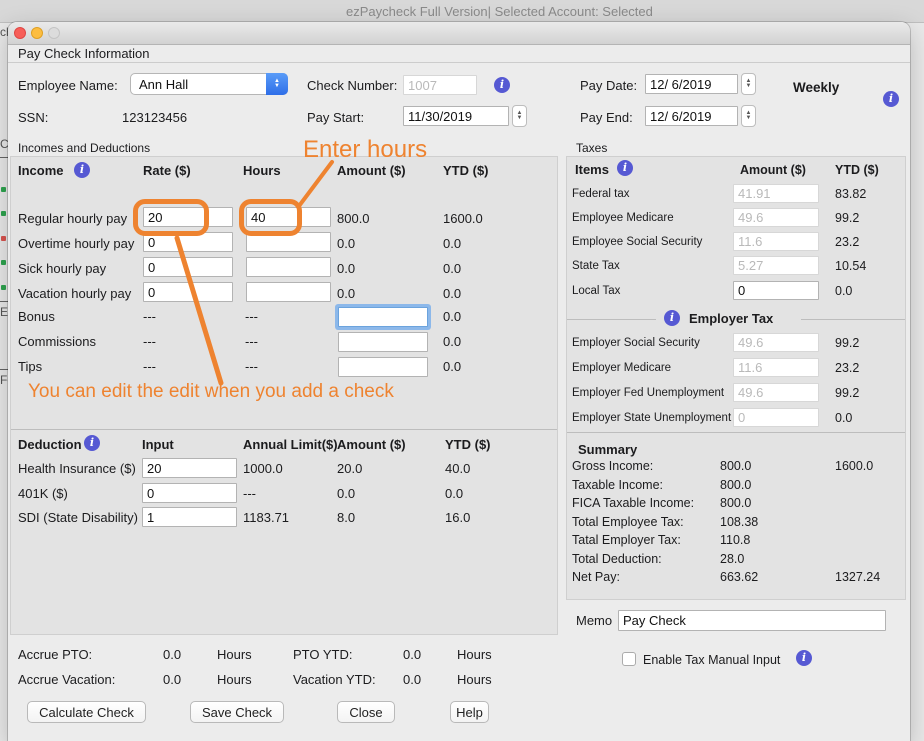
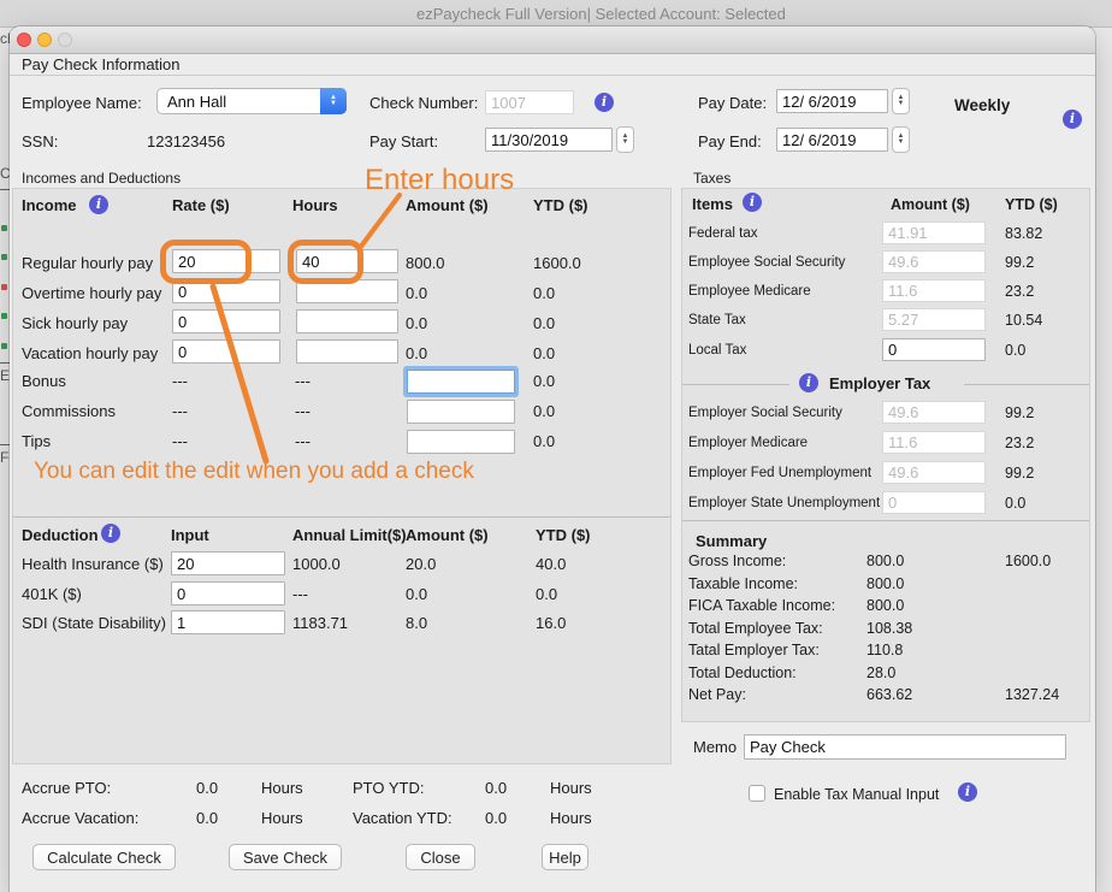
  ezPaycheck Full Version| Selected Account: Selected
  Pay Check Information
  Employee Name:
  Ann Hall
  Check Number:
  1007
  Pay Date:
  12/ 6/2019
  Weekly
  SSN:
  123123456
  Pay Start:
  11/30/2019
  Pay End:
  12/ 6/2019
  Incomes and Deductions
  Income
  Rate ($)
  Hours
  Amount ($)
  YTD ($)
  Regular hourly pay
  20
  40
  800.0
  1600.0
  Overtime hourly pay
  0
  0.0
  0.0
  Sick hourly pay
  0
  0.0
  0.0
  Vacation hourly pay
  0
  0.0
  0.0
  Bonus
  ---
  ---
  0.0
  Commissions
  ---
  ---
  0.0
  Tips
  ---
  ---
  0.0
  Deduction
  Input
  Annual Limit($)
  Amount ($)
  YTD ($)
  Health Insurance ($)
  20
  1000.0
  20.0
  40.0
  401K ($)
  0
  ---
  0.0
  0.0
  SDI (State Disability)
  1
  1183.71
  8.0
  16.0
  Taxes
  Items
  Amount ($)
  YTD ($)
  Federal tax
  41.91
  83.82
- Employee Medicare
+ Employee Social Security
  49.6
  99.2
- Employee Social Security
+ Employee Medicare
  11.6
  23.2
  State Tax
  5.27
  10.54
  Local Tax
  0
  0.0
  Employer Tax
  Employer Social Security
  49.6
  99.2
  Employer Medicare
  11.6
  23.2
  Employer Fed Unemployment
  49.6
  99.2
  Employer State Unemployment
  0
  0.0
  Summary
  Gross Income:
  800.0
  1600.0
  Taxable Income:
  800.0
  FICA Taxable Income:
  800.0
  Total Employee Tax:
  108.38
  Tatal Employer Tax:
  110.8
  Total Deduction:
  28.0
  Net Pay:
  663.62
  1327.24
  Memo
  Pay Check
  Enable Tax Manual Input
  Accrue PTO:
  0.0
  Hours
  PTO YTD:
  0.0
  Hours
  Accrue Vacation:
  0.0
  Hours
  Vacation YTD:
  0.0
  Hours
  Calculate Check
  Save Check
  Close
  Help
  Enter hours
  You can edit the edit when you add a check
